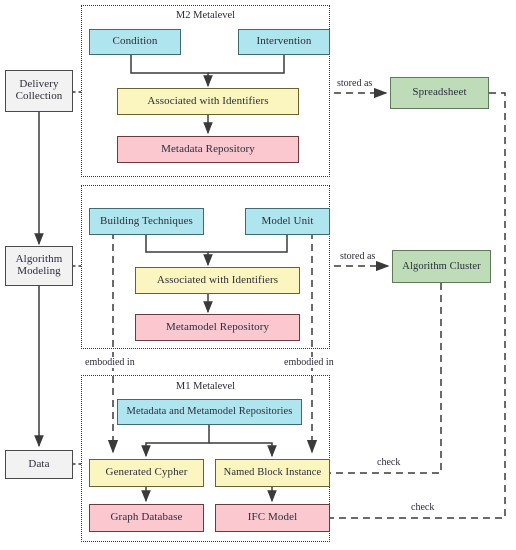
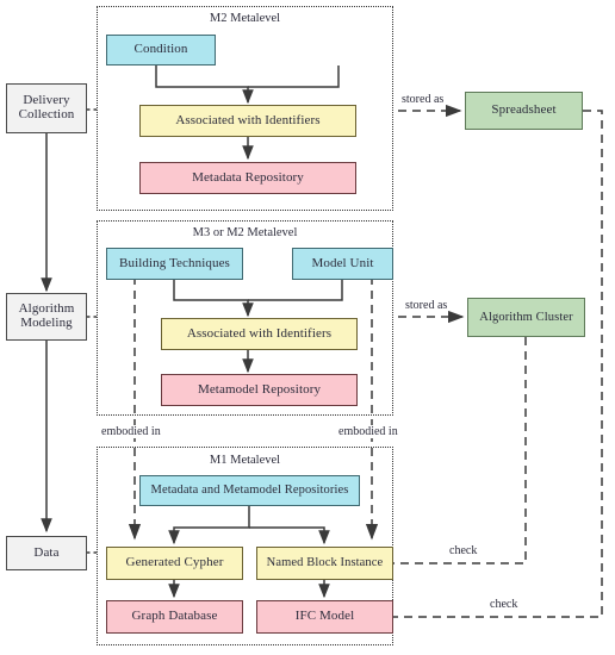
  M2 Metalevel
+ M3 or M2 Metalevel
  M1 Metalevel
  Delivery
  Collection
  Algorithm
  Modeling
  Data
  Condition
- Intervention
  Associated with Identifiers
  Metadata Repository
  Building Techniques
  Model Unit
  Associated with Identifiers
  Metamodel Repository
  Metadata and Metamodel Repositories
  Generated Cypher
  Named Block Instance
  Graph Database
  IFC Model
  Spreadsheet
  Algorithm Cluster
  stored as
  stored as
  embodied in
  embodied in
  check
  check
